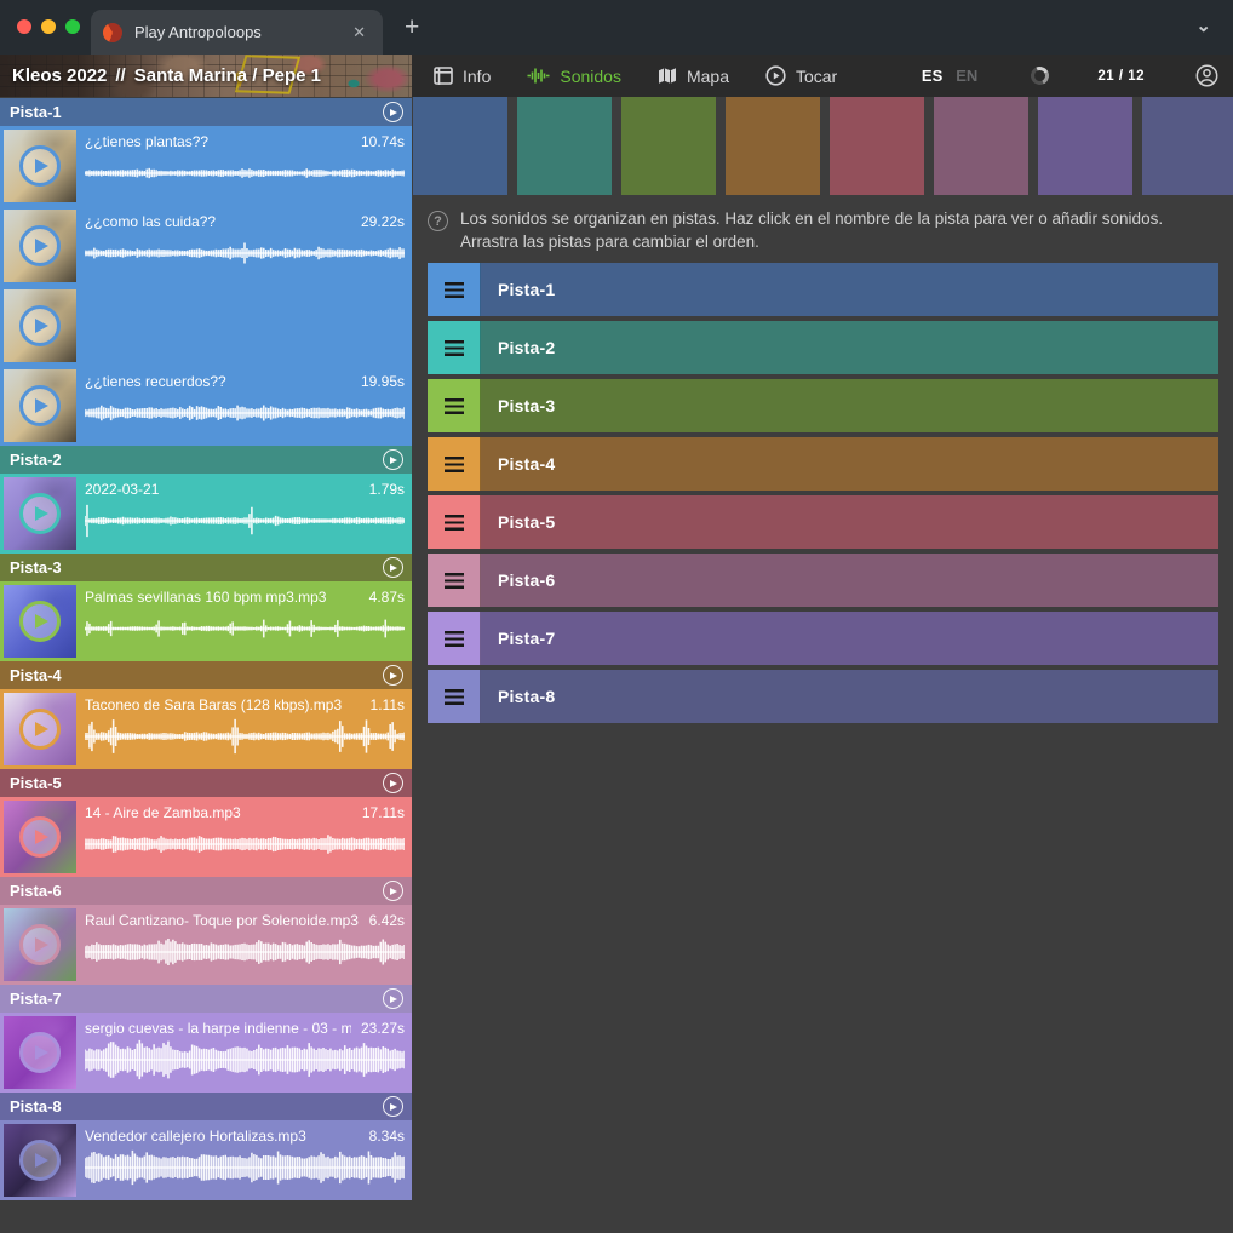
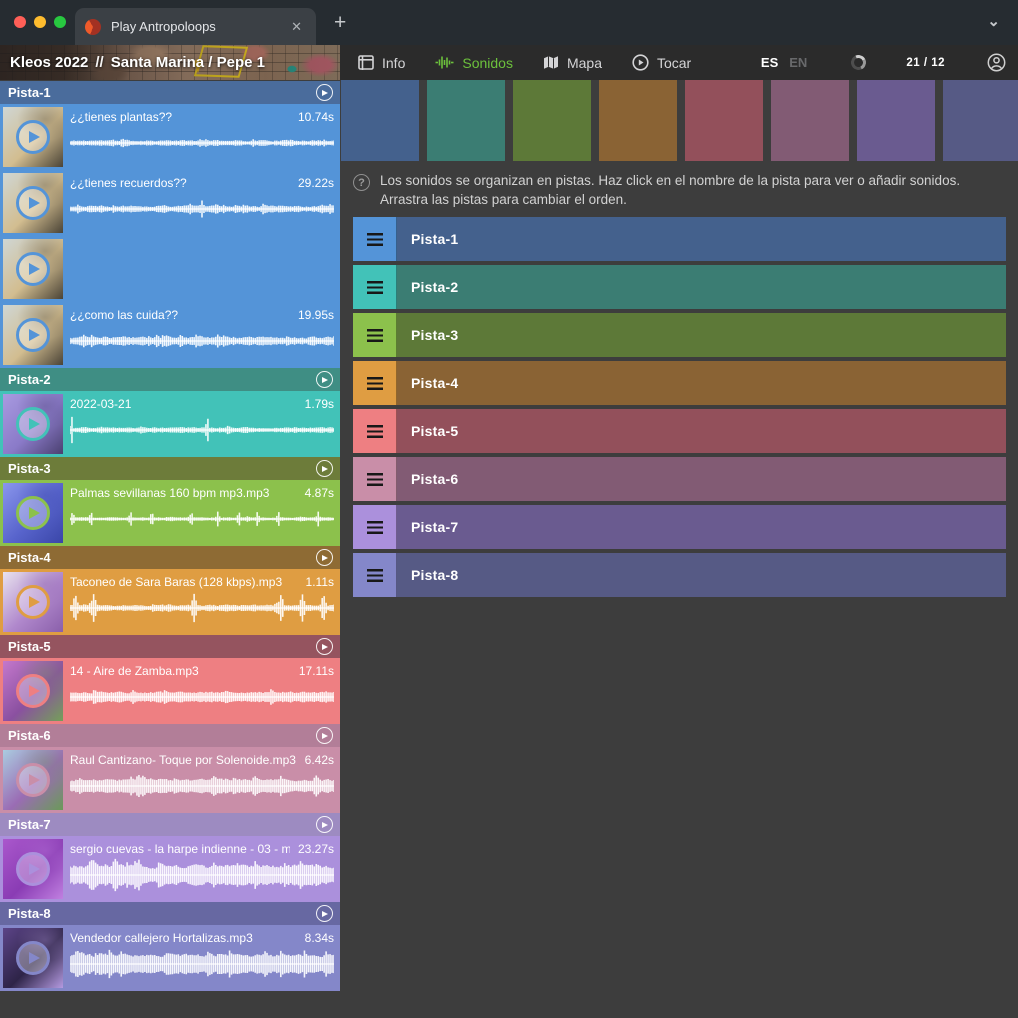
  Play Antropoloops
  ✕
  +
  ⌄
  Kleos 2022
  //
  Santa Marina / Pepe 1
  Info
  Sonidos
  Mapa
  Tocar
  ES
  EN
  21 / 12
  Pista-1
  ¿¿tienes plantas??
  10.74s
- ¿¿como las cuida??
+ ¿¿tienes recuerdos??
  29.22s
- ¿¿tienes recuerdos??
+ ¿¿como las cuida??
  19.95s
  Pista-2
  2022-03-21
  1.79s
  Pista-3
  Palmas sevillanas 160 bpm mp3.mp3
  4.87s
  Pista-4
  Taconeo de Sara Baras (128 kbps).mp3
  1.11s
  Pista-5
  14 - Aire de Zamba.mp3
  17.11s
  Pista-6
  Raul Cantizano- Toque por Solenoide.mp3
  6.42s
  Pista-7
  sergio cuevas - la harpe indienne - 03 - m
  23.27s
  Pista-8
  Vendedor callejero Hortalizas.mp3
  8.34s
  ?
  Los sonidos se organizan en pistas. Haz click en el nombre de la pista para ver o añadir sonidos. Arrastra las pistas para cambiar el orden.
  Pista-1
  Pista-2
  Pista-3
  Pista-4
  Pista-5
  Pista-6
  Pista-7
  Pista-8
